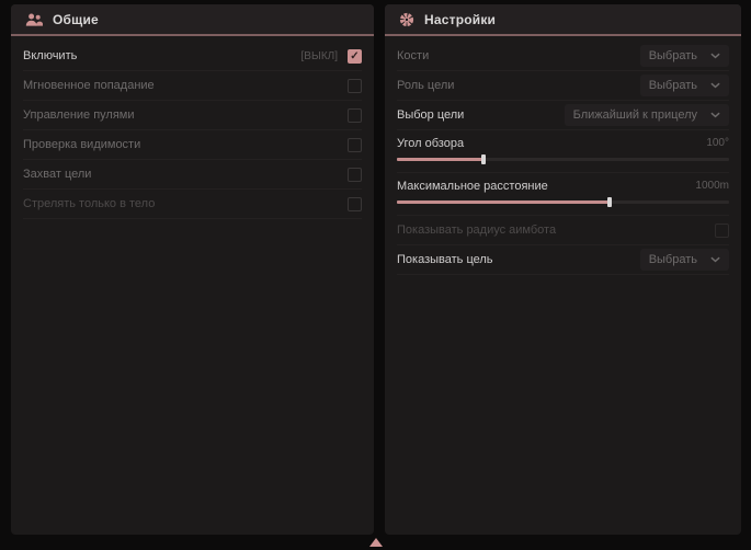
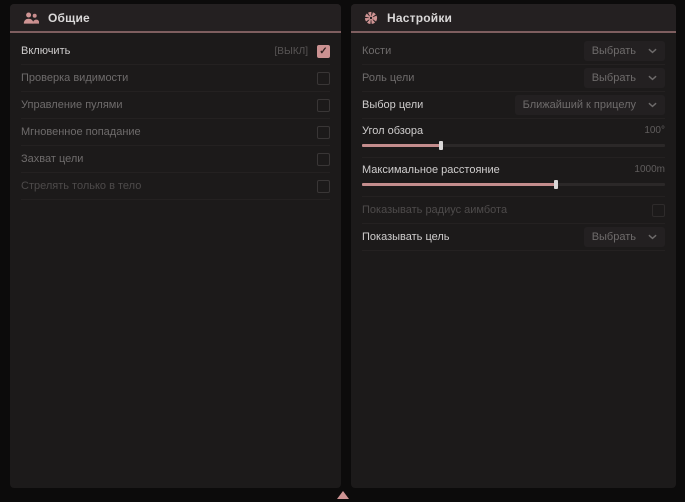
  Общие
  Включить
  [ВЫКЛ]
  ✓
- Мгновенное попадание
+ Проверка видимости
  Управление пулями
- Проверка видимости
+ Мгновенное попадание
  Захват цели
  Стрелять только в тело
  Настройки
  Кости
  Выбрать
  Роль цели
  Выбрать
  Выбор цели
  Ближайший к прицелу
  Угол обзора
  100°
  Максимальное расстояние
  1000m
  Показывать радиус аимбота
  Показывать цель
  Выбрать
